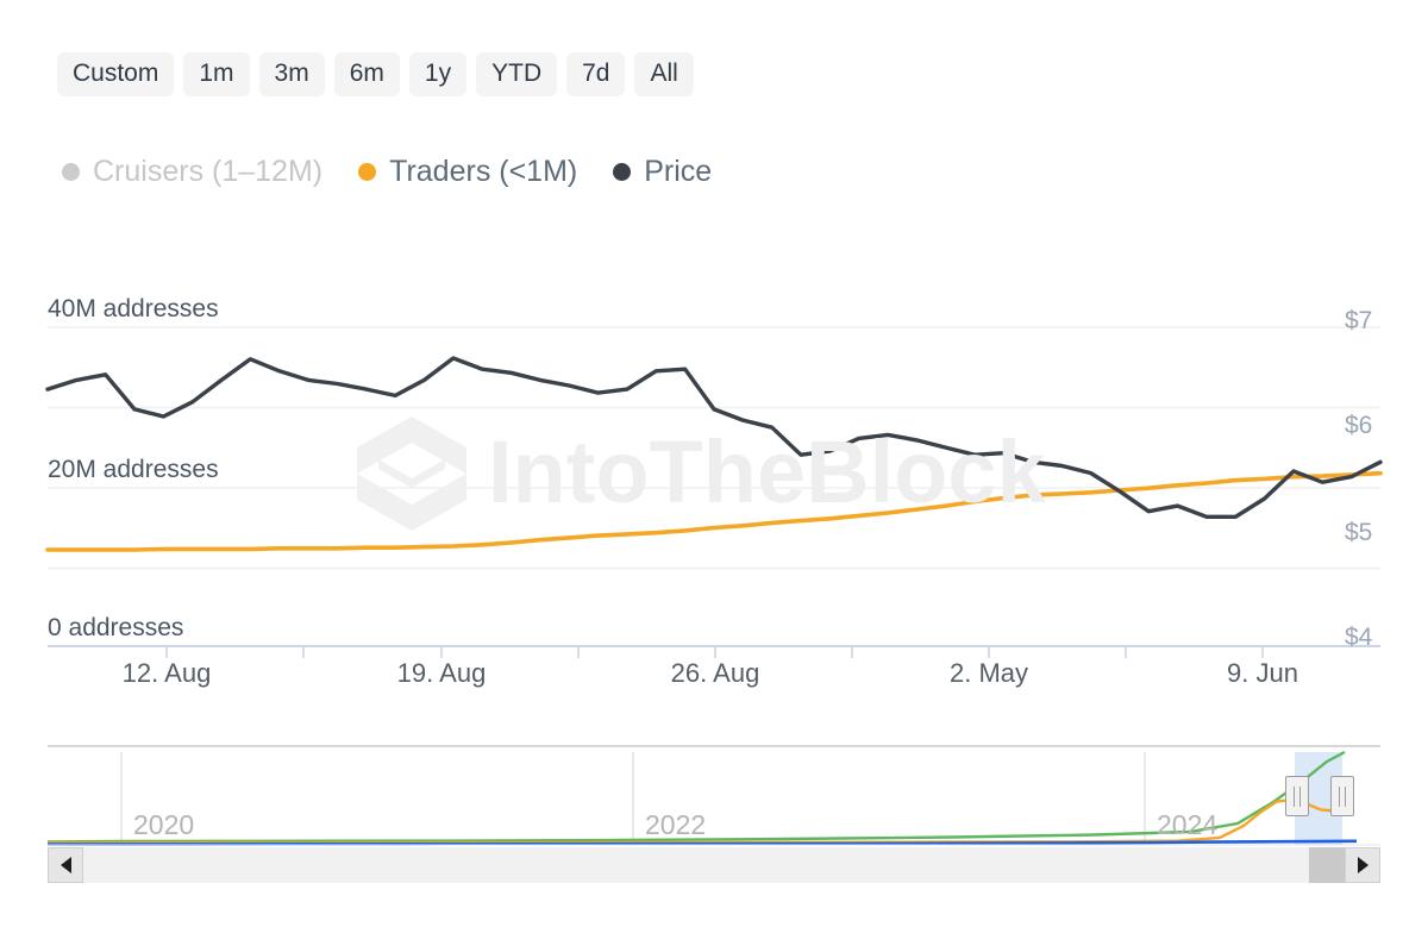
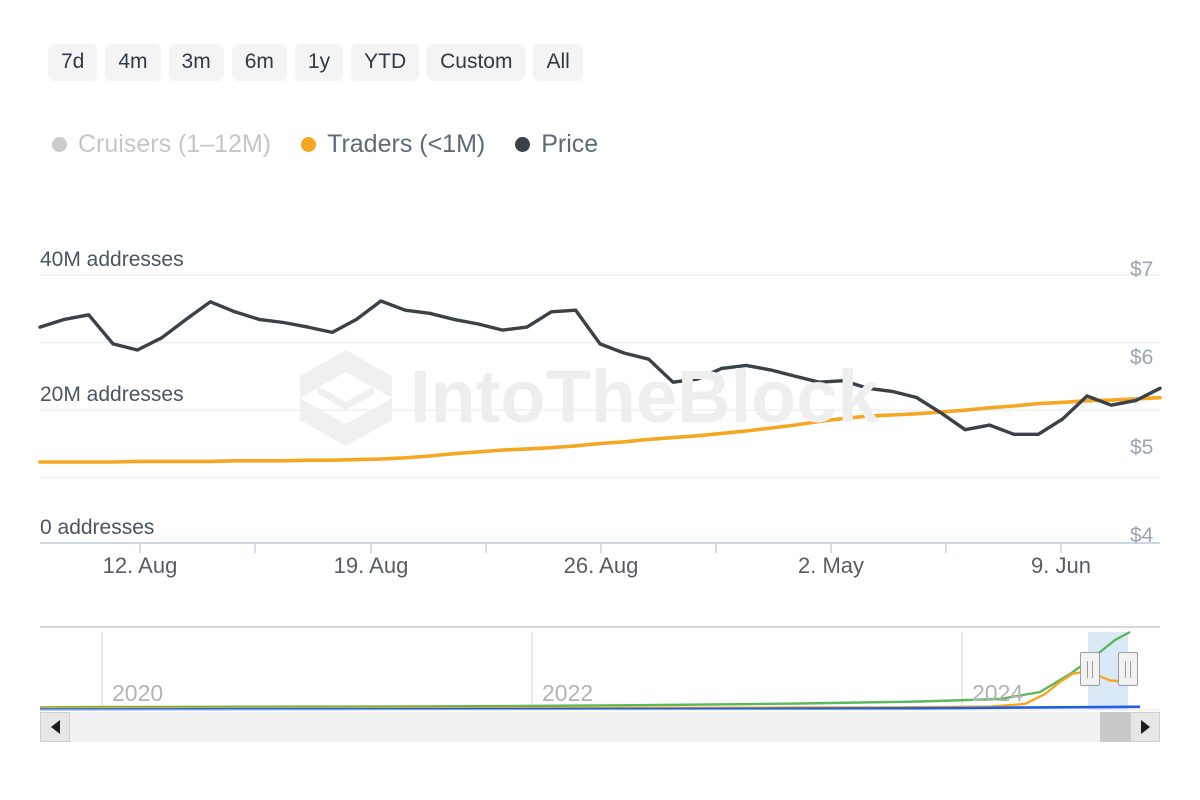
- Custom
+ 7d
- 1m
+ 4m
  3m
  6m
  1y
  YTD
- 7d
+ Custom
  All
  Cruisers (1–12M)
  Traders (<1M)
  Price
  IntoTheBlock
  0 addresses
  20M addresses
  40M addresses
  $4
  $5
  $6
  $7
  12. Aug
  19. Aug
  26. Aug
  2. May
  9. Jun
  2020
  2022
  2024
